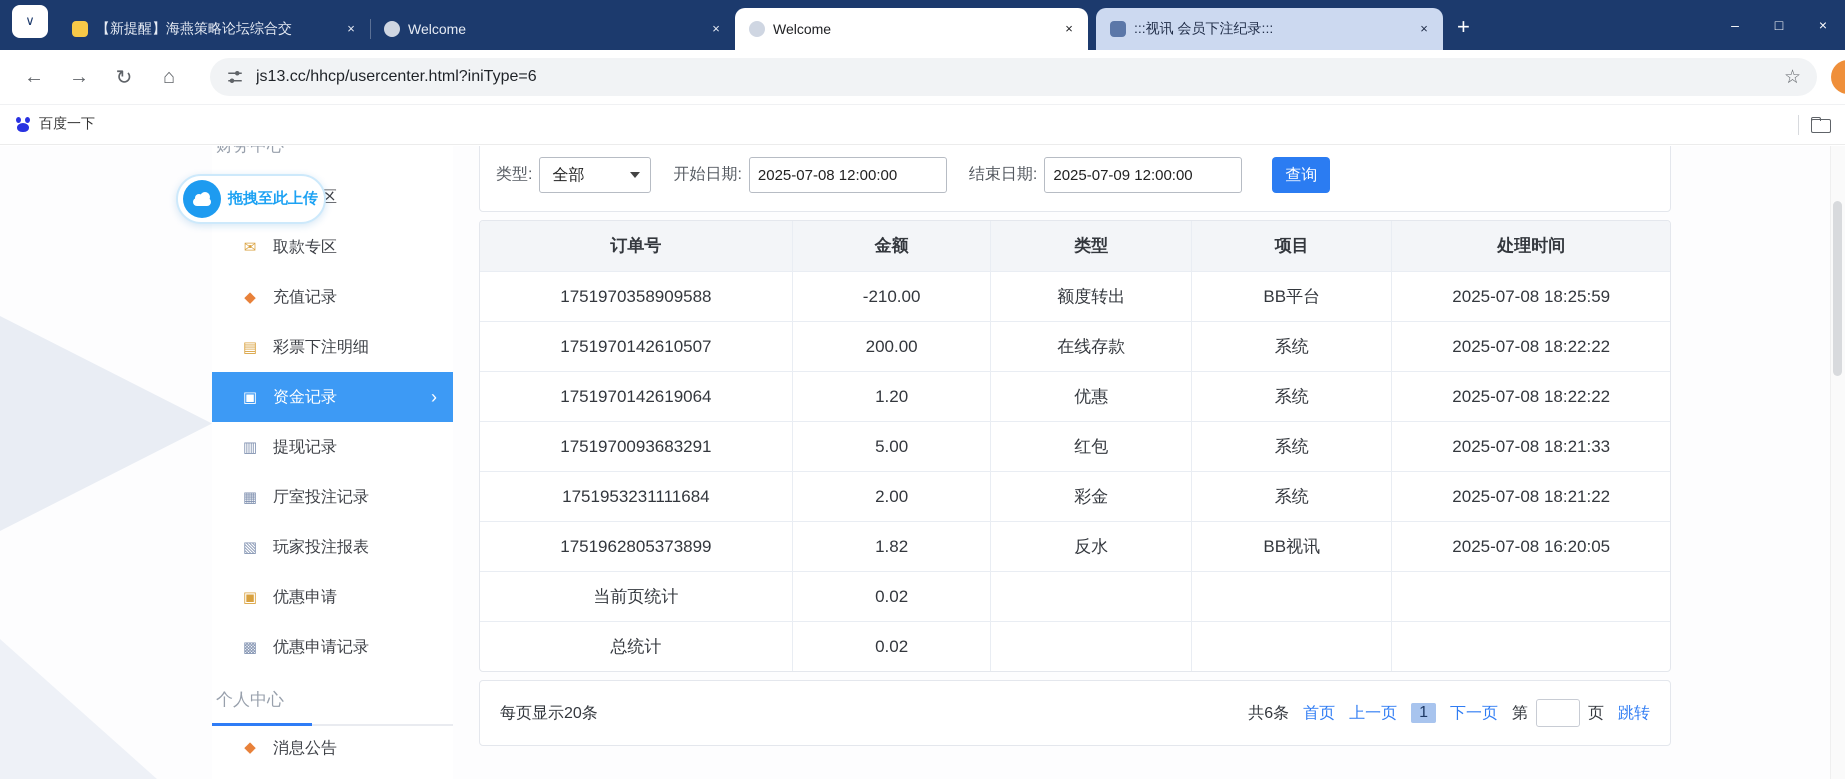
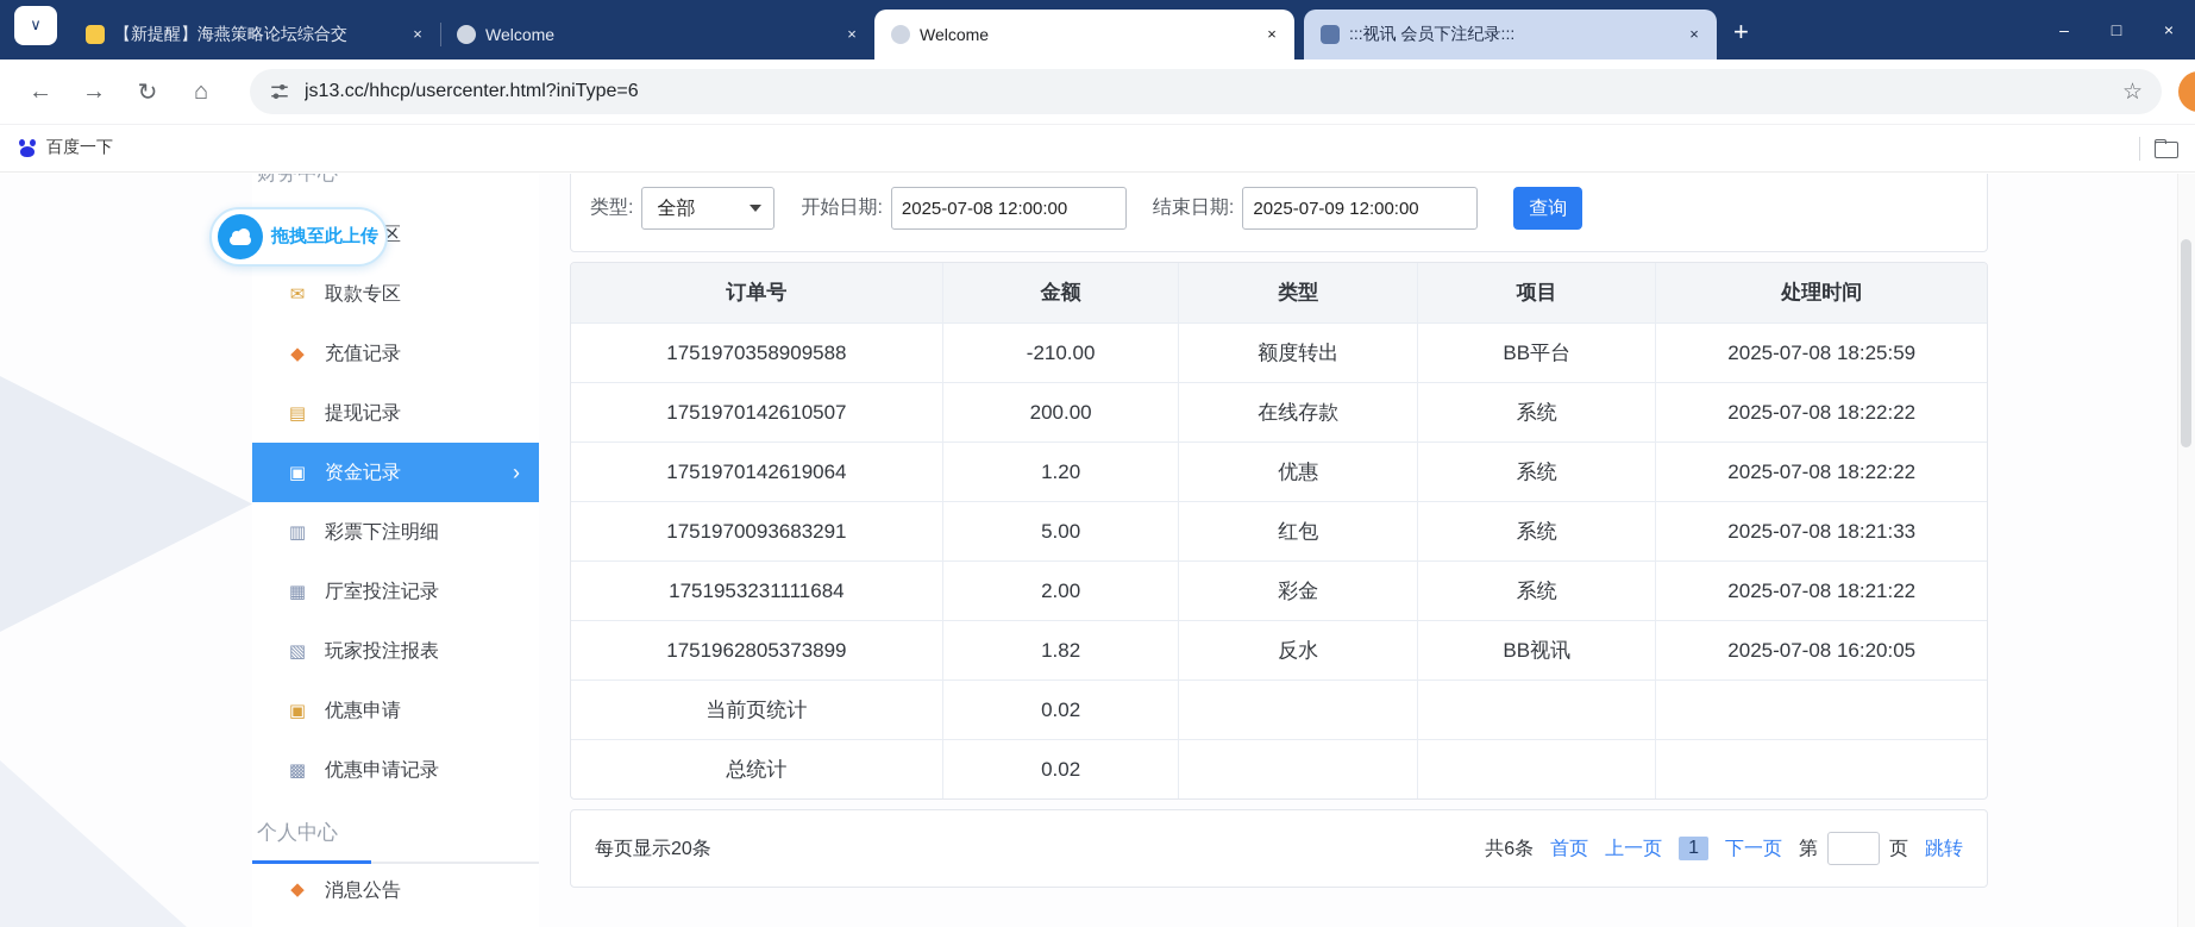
  ∨
  【新提醒】海燕策略论坛综合交
  ×
  Welcome
  ×
  Welcome
  ×
  :::视讯 会员下注纪录:::
  ×
  +
  –
  □
  ×
  ←
  →
  ↻
  ⌂
  js13.cc/hhcp/usercenter.html?iniType=6
  ☆
  百度一下
  拖拽至此上传
  财务中心
  ✉
  取款专区
  ◆
  充值记录
  ▤
- 彩票下注明细
+ 提现记录
  ▣
  资金记录
  ›
  ▥
- 提现记录
+ 彩票下注明细
  ▦
  厅室投注记录
  ▧
  玩家投注报表
  ▣
  优惠申请
  ▩
  优惠申请记录
  个人中心
  ◆
  消息公告
  类型:
  全部
  开始日期:
  2025-07-08 12:00:00
  结束日期:
  2025-07-09 12:00:00
  查询
  订单号
  金额
  类型
  项目
  处理时间
  1751970358909588
  -210.00
  额度转出
  BB平台
  2025-07-08 18:25:59
  1751970142610507
  200.00
  在线存款
  系统
  2025-07-08 18:22:22
  1751970142619064
  1.20
  优惠
  系统
  2025-07-08 18:22:22
  1751970093683291
  5.00
  红包
  系统
  2025-07-08 18:21:33
  1751953231111684
  2.00
  彩金
  系统
  2025-07-08 18:21:22
  1751962805373899
  1.82
  反水
  BB视讯
  2025-07-08 16:20:05
  当前页统计
  0.02
  总统计
  0.02
  每页显示20条
  共6条
  首页
  上一页
  1
  下一页
  第
  页
  跳转
